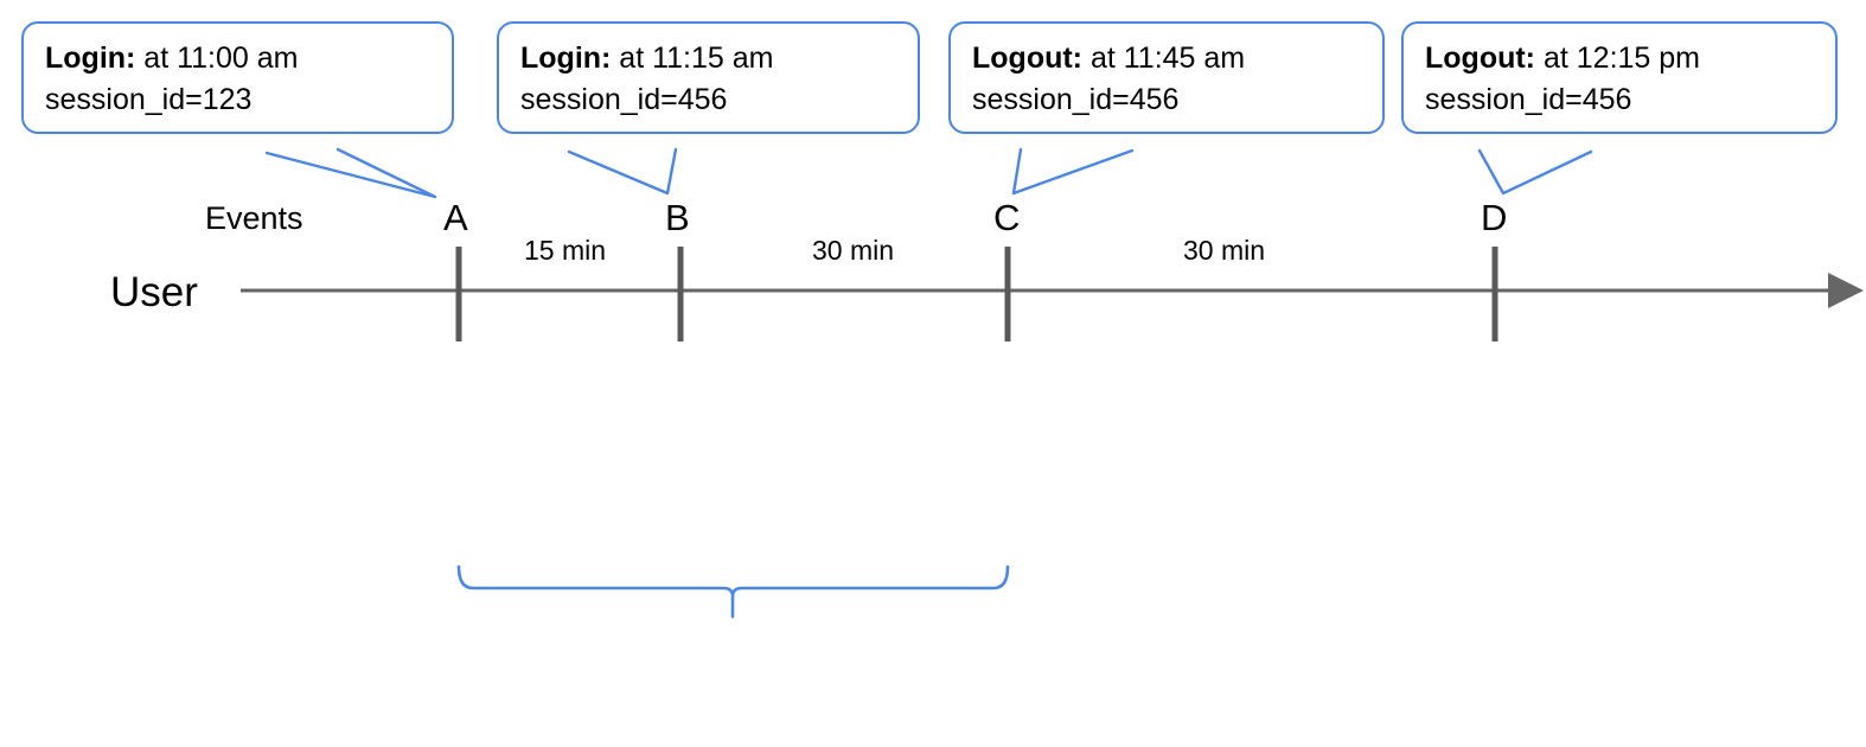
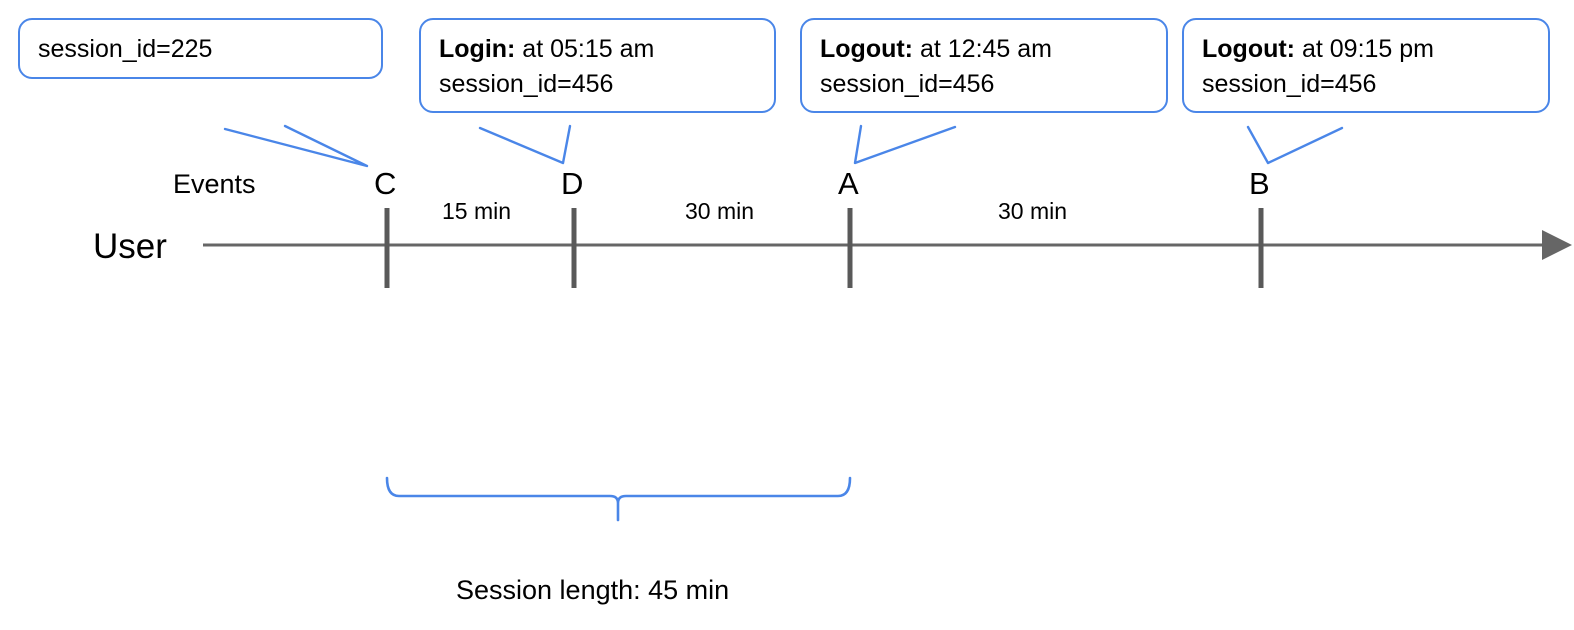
- Login: at 11:00 am
- session_id=123
+ session_id=225
- Login: at 11:15 am
+ Login: at 05:15 am
  session_id=456
- Logout: at 11:45 am
+ Logout: at 12:45 am
  session_id=456
- Logout: at 12:15 pm
+ Logout: at 09:15 pm
  session_id=456
  Events
  User
- A
+ C
- B
+ D
- C
+ A
- D
+ B
  15 min
  30 min
  30 min
+ Session length: 45 min
